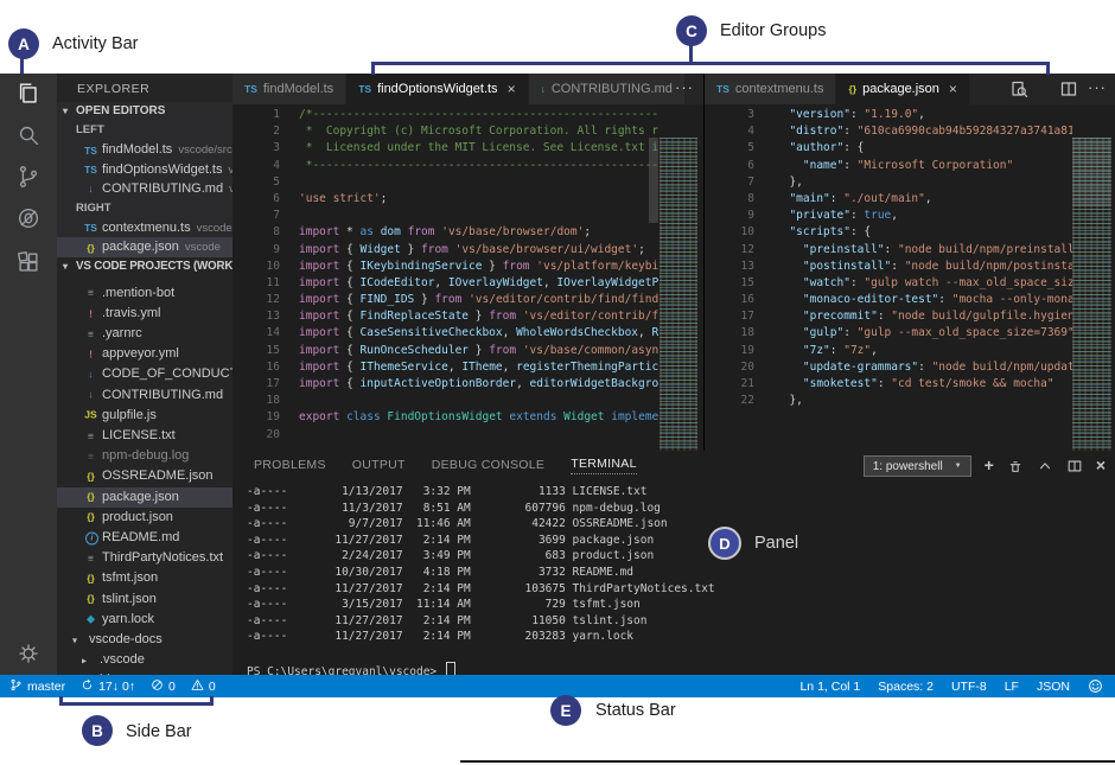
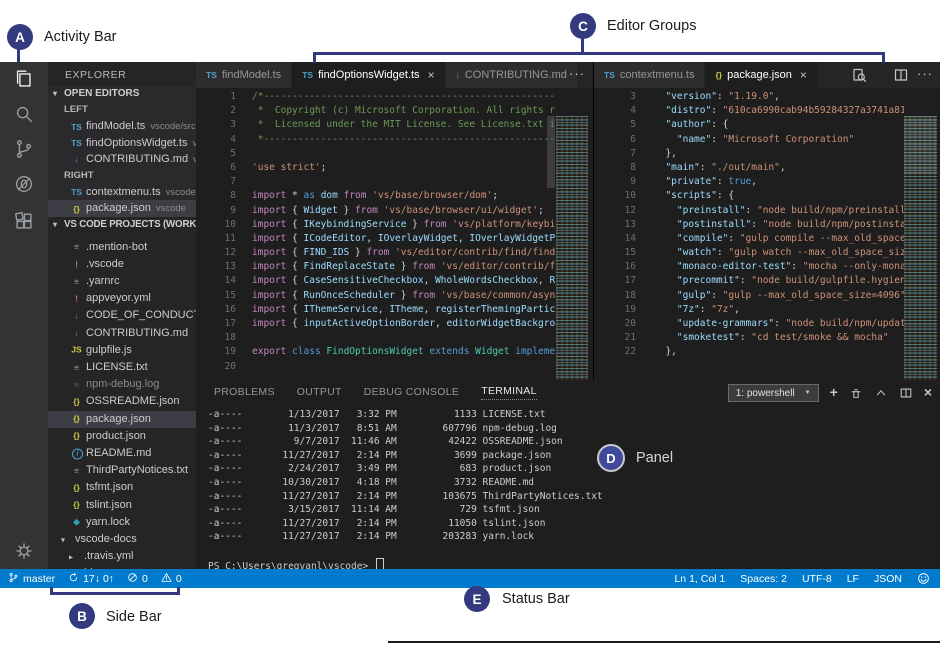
  A
  Activity Bar
  C
  Editor Groups
  D
  Panel
  B
  Side Bar
  E
  Status Bar
  EXPLORER
  ▾
  OPEN EDITORS
  LEFT
  TS
  findModel.ts vscode/src
  TS
  findOptionsWidget.ts v
  ↓
  CONTRIBUTING.md
  RIGHT
  TS
  contextmenu.ts vscode
  {}
  package.json vscode
  ▾
  VS CODE PROJECTS (WORK
  ≡
  .mention-bot
  !
- .travis.yml
+ .vscode
  ≡
  .yarnrc
  !
  appveyor.yml
  ↓
  CODE_OF_CONDUC
  ↓
  CONTRIBUTING.md
  JS
  gulpfile.js
  ≡
  LICENSE.txt
  ≡
  npm-debug.log
  {}
  OSSREADME.json
  {}
  package.json
  {}
  product.json
  README.md
  ≡
  ThirdPartyNotices.txt
  {}
  tsfmt.json
  {}
  tslint.json
  ◆
  yarn.lock
  ▾
  vscode-docs
  ▸
- .vscode
+ .travis.yml
  TS
  findModel.ts
  TS
  findOptionsWidget.ts
  ×
  ↓
  CONTRIBUTING.md
  ···
  1 /*---------------------------------------------------
  2 * Copyright (c) Microsoft Corporation. All rights r
  3 * Licensed under the MIT License. See License.txt i
  4 *---------------------------------------------------
  5
  6 'use strict';
  7
  8 import * as dom from 'vs/base/browser/dom';
  9 import { Widget } from 'vs/base/browser/ui/widget';
  10 import { IKeybindingService } from 'vs/platform/keybi
  11 import { ICodeEditor, IOverlayWidget, IOverlayWidgetP
  12 import { FIND_IDS } from 'vs/editor/contrib/find/find
  13 import { FindReplaceState } from 'vs/editor/contrib/f
  14 import { CaseSensitiveCheckbox, WholeWordsCheckbox, R
  15 import { RunOnceScheduler } from 'vs/base/common/asyn
  16 import { IThemeService, ITheme, registerThemingPartic
  17 import { inputActiveOptionBorder, editorWidgetBackgro
  18
  19 export class FindOptionsWidget extends Widget impleme
  20
  TS
  contextmenu.ts
  {}
  package.json
  ×
  ···
  3 "version": "1.19.0",
  4 "distro": "610ca6990cab94b59284327a3741a81
  5 "author": {
  6 "name": "Microsoft Corporation"
  7 },
  8 "main": "./out/main",
  9 "private": true,
  10 "scripts": {
  12 "preinstall": "node build/npm/preinstall
  13 "postinstall": "node build/npm/postinsta
+ 14 "compile": "gulp compile --max_old_space
  15 "watch": "gulp watch --max_old_space_siz
  16 "monaco-editor-test": "mocha --only-mona
  17 "precommit": "node build/gulpfile.hygien
- 18 "gulp": "gulp --max_old_space_size=7369"
+ 18 "gulp": "gulp --max_old_space_size=4096"
  19 "7z": "7z",
  20 "update-grammars": "node build/npm/updat
  21 "smoketest": "cd test/smoke && mocha"
  22 },
  PROBLEMS
  OUTPUT
  DEBUG CONSOLE
  TERMINAL
  1: powershell
  +
  ×
  -a---- 1/13/2017 3:32 PM 1133 LICENSE.txt
  -a---- 11/3/2017 8:51 AM 607796 npm-debug.log
  -a---- 9/7/2017 11:46 AM 42422 OSSREADME.json
  -a---- 11/27/2017 2:14 PM 3699 package.json
  -a---- 2/24/2017 3:49 PM 683 product.json
  -a---- 10/30/2017 4:18 PM 3732 README.md
  -a---- 11/27/2017 2:14 PM 103675 ThirdPartyNotices.txt
  -a---- 3/15/2017 11:14 AM 729 tsfmt.json
  -a---- 11/27/2017 2:14 PM 11050 tslint.json
  -a---- 11/27/2017 2:14 PM 203283 yarn.lock
  PS C:\Users\gregvanl\vscode>
  master
  17↓ 0↑
  0
  0
  Ln 1, Col 1
  Spaces: 2
  UTF-8
  LF
  JSON
